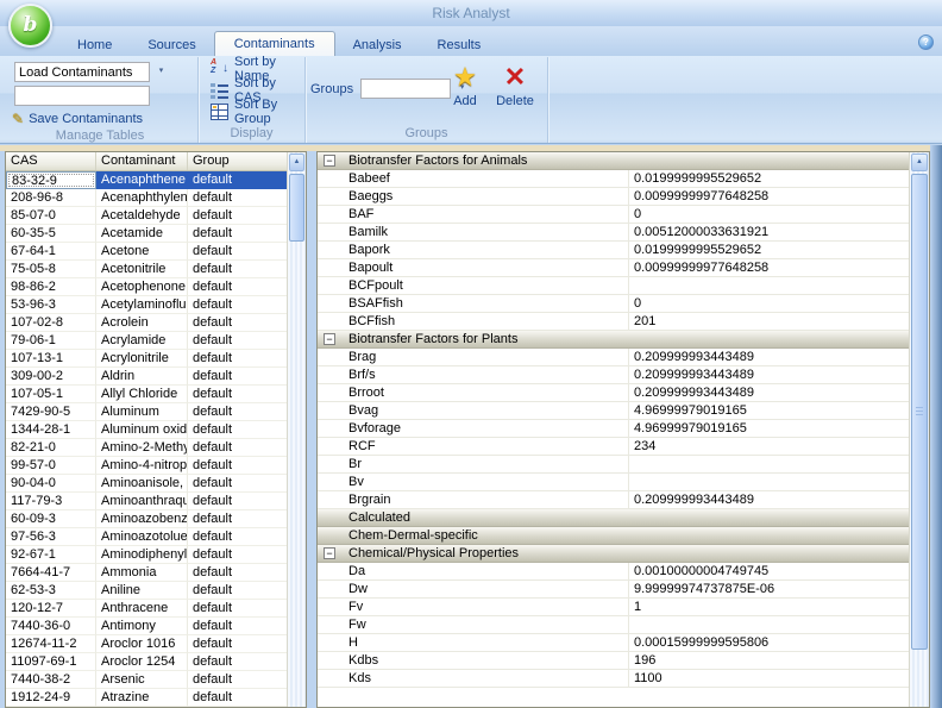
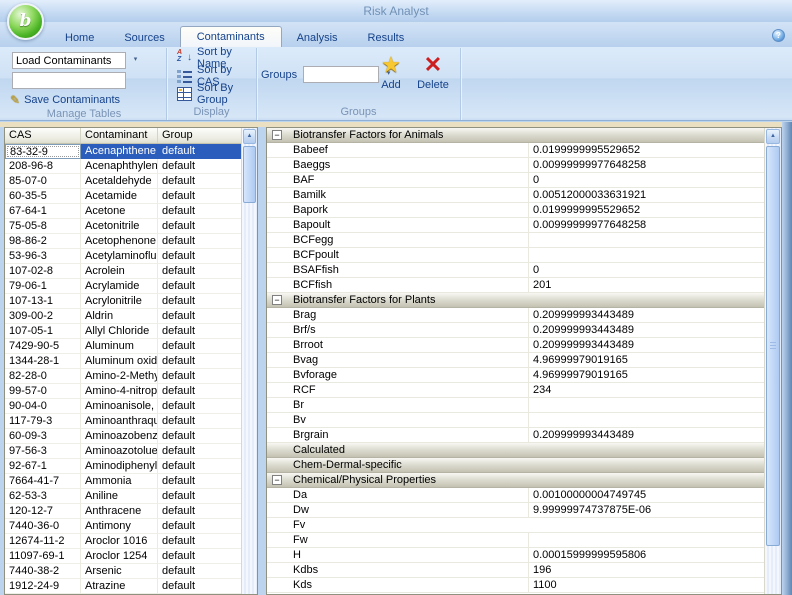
  Risk Analyst
  b
  Home
  Sources
  Contaminants
  Analysis
  Results
  ?
  Load Contaminants
  ✎
  Save Contaminants
  Manage Tables
  ↓
  Sort by Name
  Sort by CAS
  Sort By Group
  Display
  Groups
  ★
  Add
  ✕
  Delete
  Groups
  CAS
  Contaminant
  Group
  83-32-9
  Acenaphthene
  default
  208-96-8
  Acenaphthylen
  default
  85-07-0
  Acetaldehyde
  default
  60-35-5
  Acetamide
  default
  67-64-1
  Acetone
  default
  75-05-8
  Acetonitrile
  default
  98-86-2
  Acetophenone
  default
  53-96-3
  Acetylaminoflu
  default
  107-02-8
  Acrolein
  default
  79-06-1
  Acrylamide
  default
  107-13-1
  Acrylonitrile
  default
  309-00-2
  Aldrin
  default
  107-05-1
  Allyl Chloride
  default
  7429-90-5
  Aluminum
  default
  1344-28-1
  Aluminum oxid
  default
- 82-21-0
+ 82-28-0
  Amino-2-Methy
  default
  99-57-0
  Amino-4-nitrop
  default
  90-04-0
  Aminoanisole,
  default
  117-79-3
  Aminoanthraqu
  default
  60-09-3
  Aminoazobenz
  default
  97-56-3
  Aminoazotolue
  default
  92-67-1
  Aminodiphenyl
  default
  7664-41-7
  Ammonia
  default
  62-53-3
  Aniline
  default
  120-12-7
  Anthracene
  default
  7440-36-0
  Antimony
  default
  12674-11-2
  Aroclor 1016
  default
  11097-69-1
  Aroclor 1254
  default
  7440-38-2
  Arsenic
  default
  1912-24-9
  Atrazine
  default
  −
  Biotransfer Factors for Animals
  Babeef
  0.0199999995529652
  Baeggs
  0.00999999977648258
  BAF
  0
  Bamilk
  0.00512000033631921
  Bapork
  0.0199999995529652
  Bapoult
  0.00999999977648258
+ BCFegg
  BCFpoult
  BSAFfish
  0
  BCFfish
  201
  −
  Biotransfer Factors for Plants
  Brag
  0.209999993443489
  Brf/s
  0.209999993443489
  Brroot
  0.209999993443489
  Bvag
  4.96999979019165
  Bvforage
  4.96999979019165
  RCF
  234
  Br
  Bv
  Brgrain
  0.209999993443489
  Calculated
  Chem-Dermal-specific
  −
  Chemical/Physical Properties
  Da
  0.00100000004749745
  Dw
  9.99999974737875E-06
  Fv
- 1
  Fw
  H
  0.00015999999595806
  Kdbs
  196
  Kds
  1100
